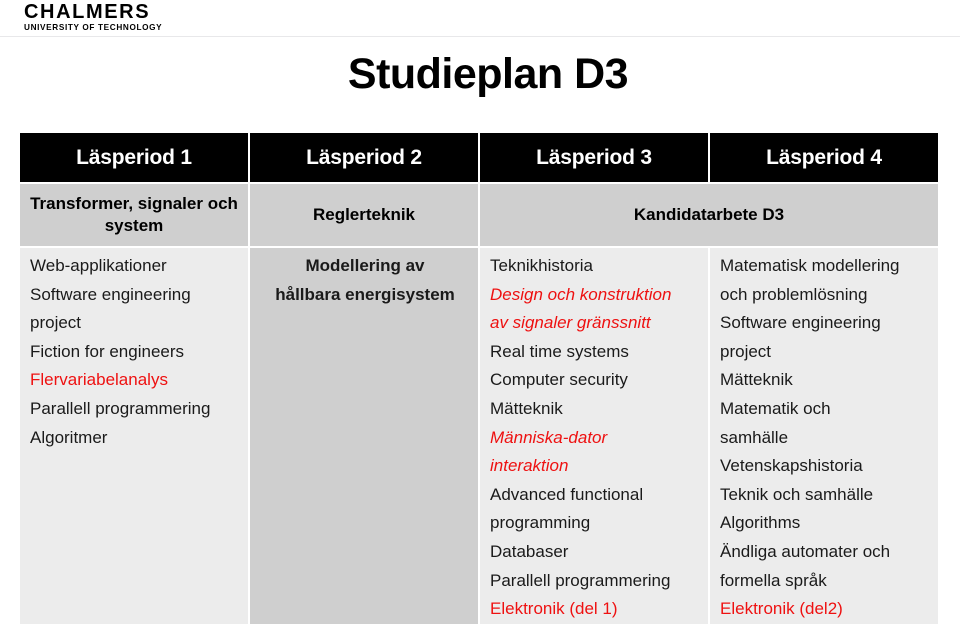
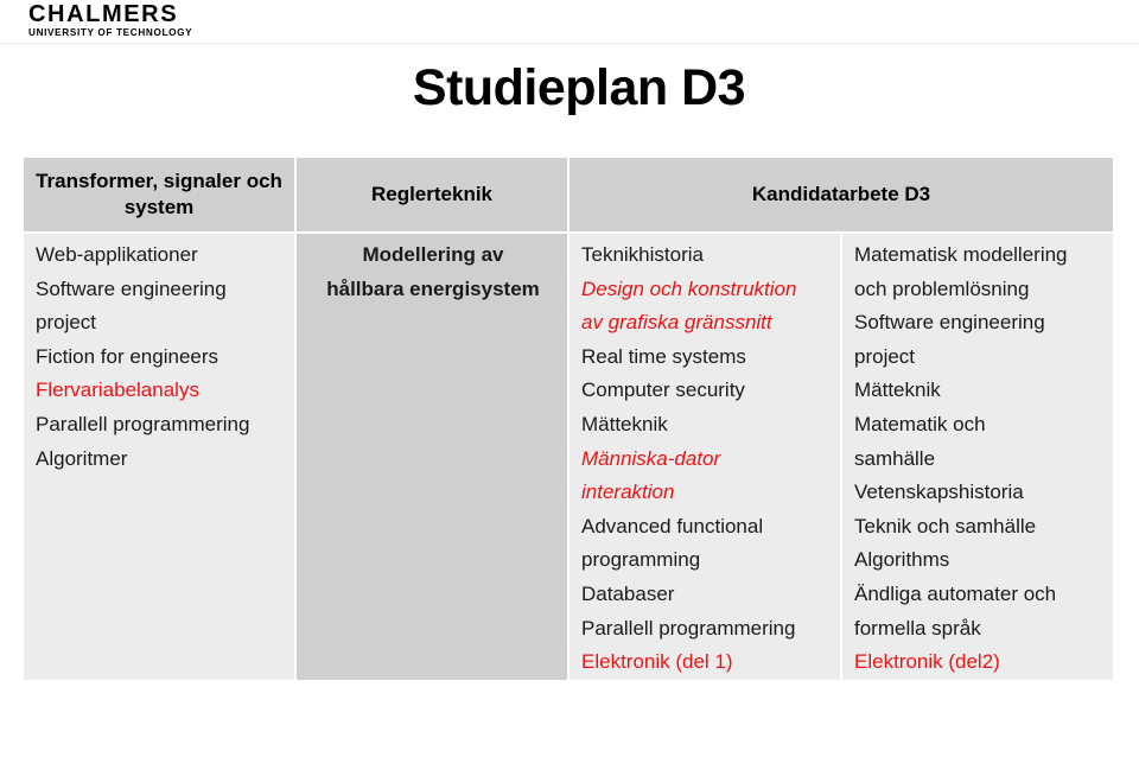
  CHALMERS
  UNIVERSITY OF TECHNOLOGY
  Studieplan D3
- Läsperiod 1	Läsperiod 2	Läsperiod 3	Läsperiod 4
  Transformer, signaler och system	Reglerteknik	Kandidatarbete D3
- Web-applikationerSoftware engineering projectFiction for engineersFlervariabelanalysParallell programmeringAlgoritmer	Modellering av hållbara energisystem	TeknikhistoriaDesign och konstruktion av signaler gränssnittReal time systemsComputer securityMätteknikMänniska-dator interaktionAdvanced functional programmingDatabaserParallell programmeringElektronik (del 1)	Matematisk modellering och problemlösningSoftware engineering projectMätteknikMatematik och samhälleVetenskapshistoriaTeknik och samhälleAlgorithmsÄndliga automater och formella språkElektronik (del2)
+ Web-applikationerSoftware engineering projectFiction for engineersFlervariabelanalysParallell programmeringAlgoritmer	Modellering av hållbara energisystem	TeknikhistoriaDesign och konstruktion av grafiska gränssnittReal time systemsComputer securityMätteknikMänniska-dator interaktionAdvanced functional programmingDatabaserParallell programmeringElektronik (del 1)	Matematisk modellering och problemlösningSoftware engineering projectMätteknikMatematik och samhälleVetenskapshistoriaTeknik och samhälleAlgorithmsÄndliga automater och formella språkElektronik (del2)
